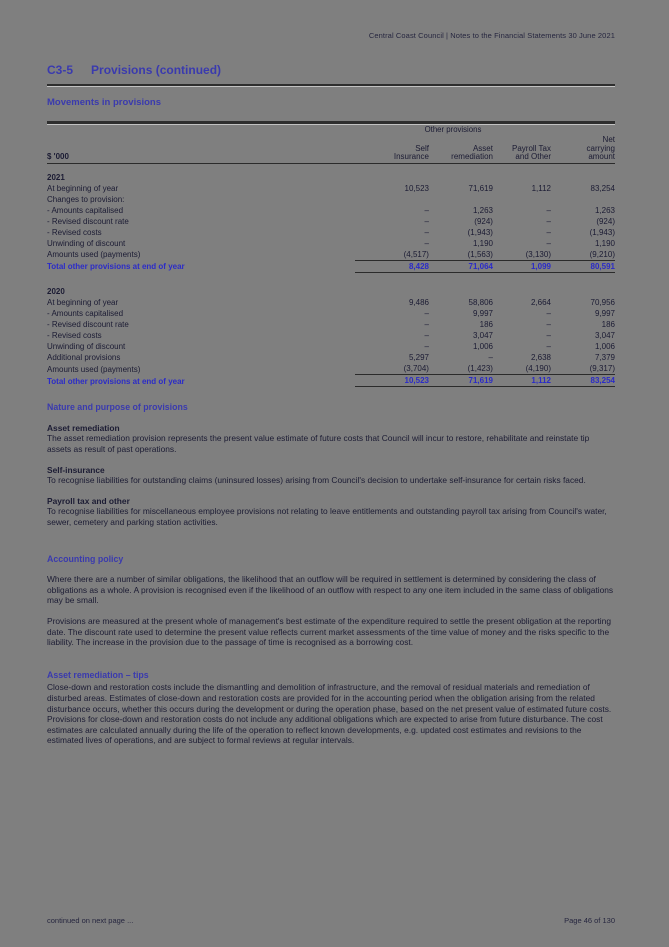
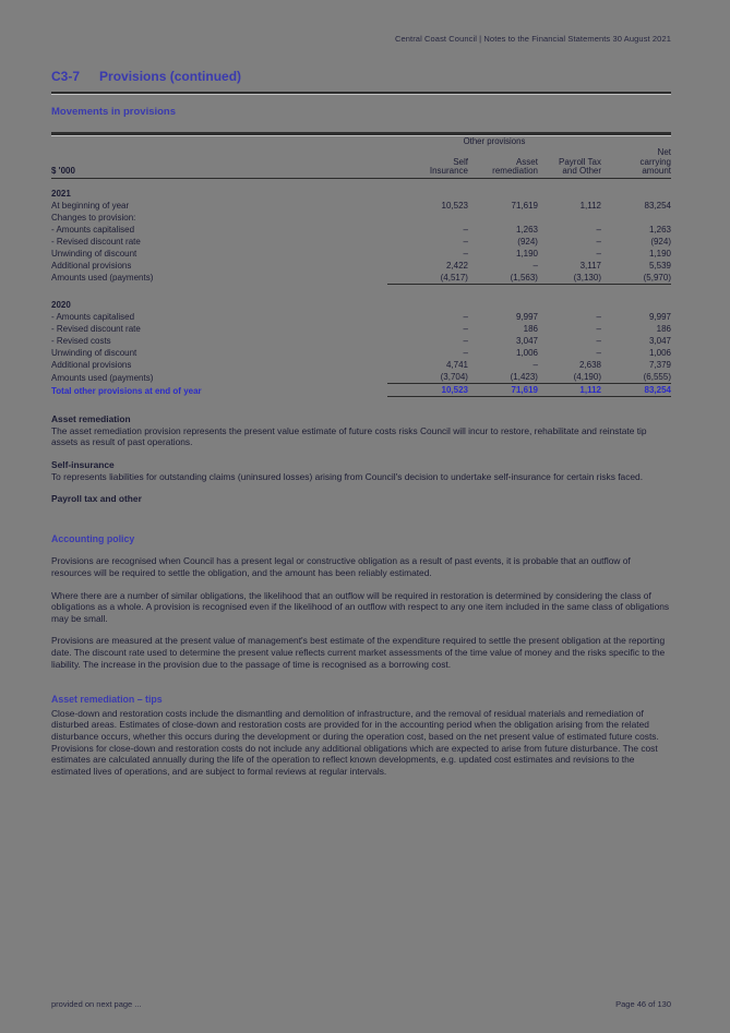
- Central Coast Council | Notes to the Financial Statements 30 June 2021
+ Central Coast Council | Notes to the Financial Statements 30 August 2021
- C3-5 Provisions (continued)
+ C3-7 Provisions (continued)
  Movements in provisions
  	Other provisions
  $ '000	Self Insurance	Asset remediation	Payroll Tax and Other	Net carrying amount
  2021
  At beginning of year	10,523	71,619	1,112	83,254
  Changes to provision:
  - Amounts capitalised	–	1,263	–	1,263
  - Revised discount rate	–	(924)	–	(924)
- - Revised costs	–	(1,943)	–	(1,943)
  Unwinding of discount	–	1,190	–	1,190
+ Additional provisions	2,422	–	3,117	5,539
- Amounts used (payments)	(4,517)	(1,563)	(3,130)	(9,210)
+ Amounts used (payments)	(4,517)	(1,563)	(3,130)	(5,970)
- Total other provisions at end of year	8,428	71,064	1,099	80,591
  2020
- At beginning of year	9,486	58,806	2,664	70,956
  - Amounts capitalised	–	9,997	–	9,997
  - Revised discount rate	–	186	–	186
  - Revised costs	–	3,047	–	3,047
  Unwinding of discount	–	1,006	–	1,006
- Additional provisions	5,297	–	2,638	7,379
+ Additional provisions	4,741	–	2,638	7,379
- Amounts used (payments)	(3,704)	(1,423)	(4,190)	(9,317)
+ Amounts used (payments)	(3,704)	(1,423)	(4,190)	(6,555)
  Total other provisions at end of year	10,523	71,619	1,112	83,254
- Nature and purpose of provisions
  Asset remediation
- The asset remediation provision represents the present value estimate of future costs that Council will incur to restore, rehabilitate and reinstate tip assets as result of past operations.
+ The asset remediation provision represents the present value estimate of future costs risks Council will incur to restore, rehabilitate and reinstate tip assets as result of past operations.
  Self-insurance
- To recognise liabilities for outstanding claims (uninsured losses) arising from Council's decision to undertake self-insurance for certain risks faced.
+ To represents liabilities for outstanding claims (uninsured losses) arising from Council's decision to undertake self-insurance for certain risks faced.
  Payroll tax and other
- To recognise liabilities for miscellaneous employee provisions not relating to leave entitlements and outstanding payroll tax arising from Council's water, sewer, cemetery and parking station activities.
  Accounting policy
+ Provisions are recognised when Council has a present legal or constructive obligation as a result of past events, it is probable that an outflow of resources will be required to settle the obligation, and the amount has been reliably estimated.
- Where there are a number of similar obligations, the likelihood that an outflow will be required in settlement is determined by considering the class of obligations as a whole. A provision is recognised even if the likelihood of an outflow with respect to any one item included in the same class of obligations may be small.
+ Where there are a number of similar obligations, the likelihood that an outflow will be required in restoration is determined by considering the class of obligations as a whole. A provision is recognised even if the likelihood of an outflow with respect to any one item included in the same class of obligations may be small.
- Provisions are measured at the present whole of management's best estimate of the expenditure required to settle the present obligation at the reporting date. The discount rate used to determine the present value reflects current market assessments of the time value of money and the risks specific to the liability. The increase in the provision due to the passage of time is recognised as a borrowing cost.
+ Provisions are measured at the present value of management's best estimate of the expenditure required to settle the present obligation at the reporting date. The discount rate used to determine the present value reflects current market assessments of the time value of money and the risks specific to the liability. The increase in the provision due to the passage of time is recognised as a borrowing cost.
  Asset remediation – tips
- Close-down and restoration costs include the dismantling and demolition of infrastructure, and the removal of residual materials and remediation of disturbed areas. Estimates of close-down and restoration costs are provided for in the accounting period when the obligation arising from the related disturbance occurs, whether this occurs during the development or during the operation phase, based on the net present value of estimated future costs. Provisions for close-down and restoration costs do not include any additional obligations which are expected to arise from future disturbance. The cost estimates are calculated annually during the life of the operation to reflect known developments, e.g. updated cost estimates and revisions to the estimated lives of operations, and are subject to formal reviews at regular intervals.
+ Close-down and restoration costs include the dismantling and demolition of infrastructure, and the removal of residual materials and remediation of disturbed areas. Estimates of close-down and restoration costs are provided for in the accounting period when the obligation arising from the related disturbance occurs, whether this occurs during the development or during the operation cost, based on the net present value of estimated future costs. Provisions for close-down and restoration costs do not include any additional obligations which are expected to arise from future disturbance. The cost estimates are calculated annually during the life of the operation to reflect known developments, e.g. updated cost estimates and revisions to the estimated lives of operations, and are subject to formal reviews at regular intervals.
- continued on next page ...
+ provided on next page ...
  Page 46 of 130
